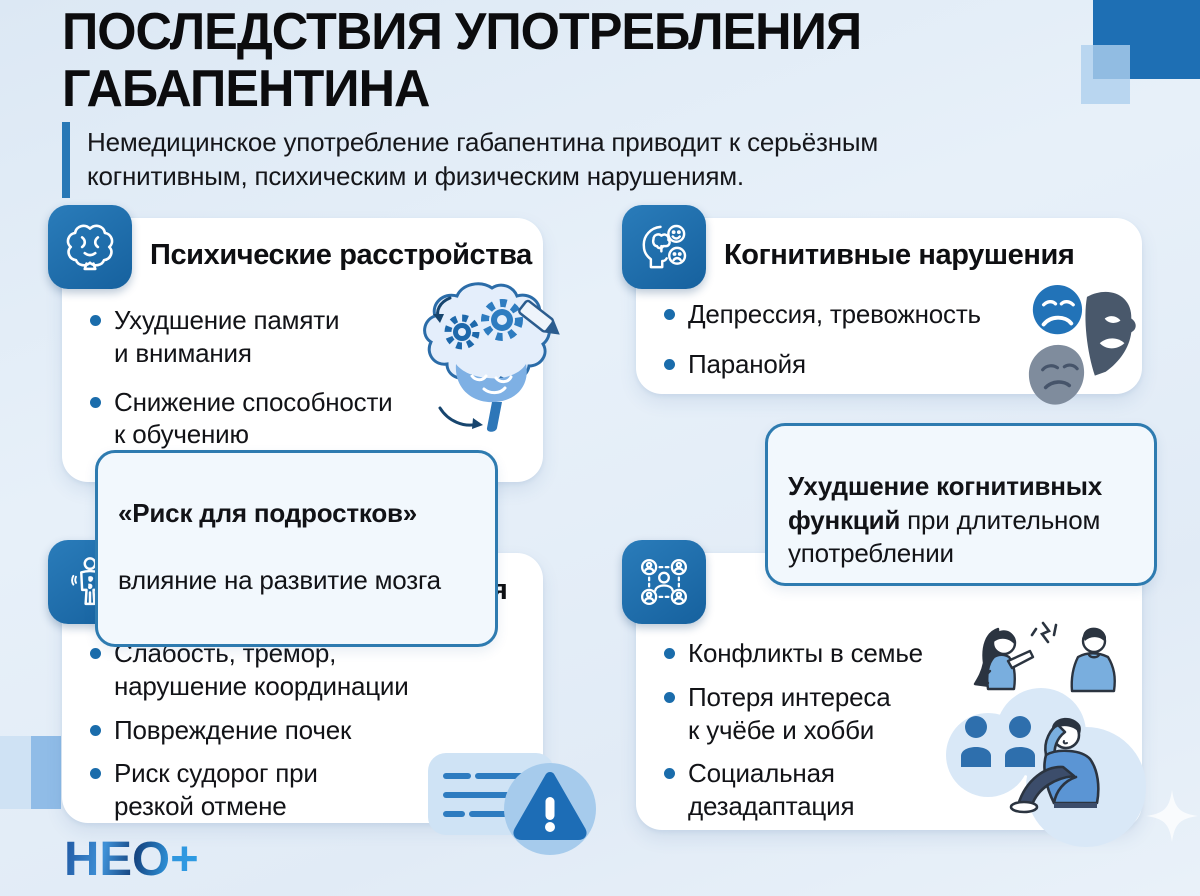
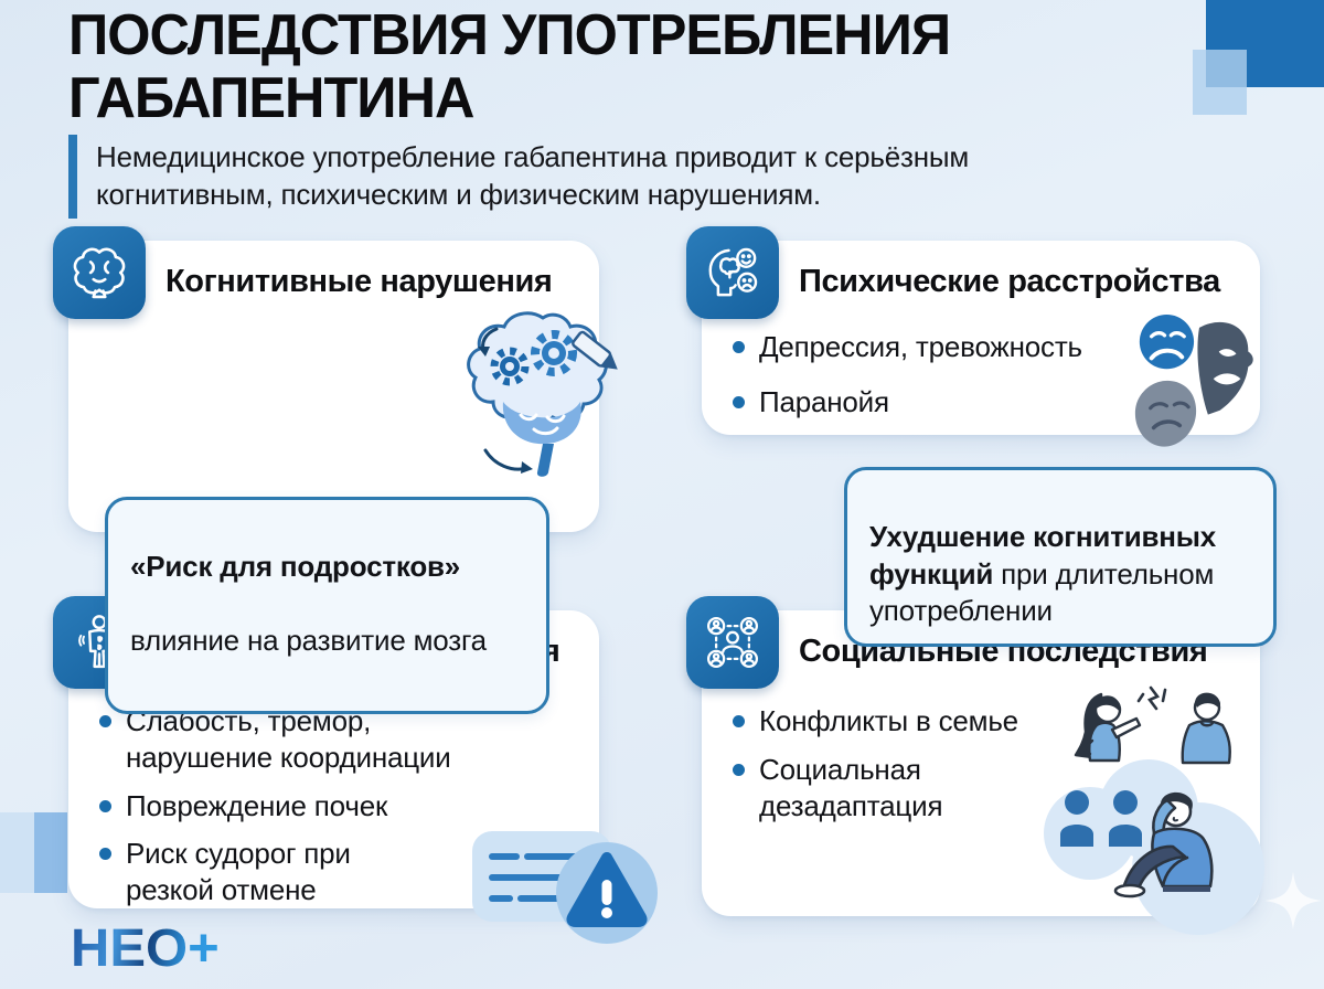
  ПОСЛЕДСТВИЯ УПОТРЕБЛЕНИЯ
  ГАБАПЕНТИНА
  Немедицинское употребление габапентина приводит к серьёзным
  когнитивным, психическим и физическим нарушениям.
- Психические расстройства
+ Когнитивные нарушения
- Ухудшение памяти
- и внимания
- Снижение способности
- к обучению
- Когнитивные нарушения
+ Психические расстройства
  Депрессия, тревожность
  Паранойя
  Слабость, тремор,
  нарушение координации
  Повреждение почек
  Риск судорог при
  резкой отмене
+ Социальные последствия
  Конфликты в семье
- Потеря интереса
- к учёбе и хобби
  Социальная
  дезадаптация
  «Риск для подростков»
  влияние на развитие мозга
  Ухудшение когнитивных
  функций при длительном
  употреблении
  НЕО+
